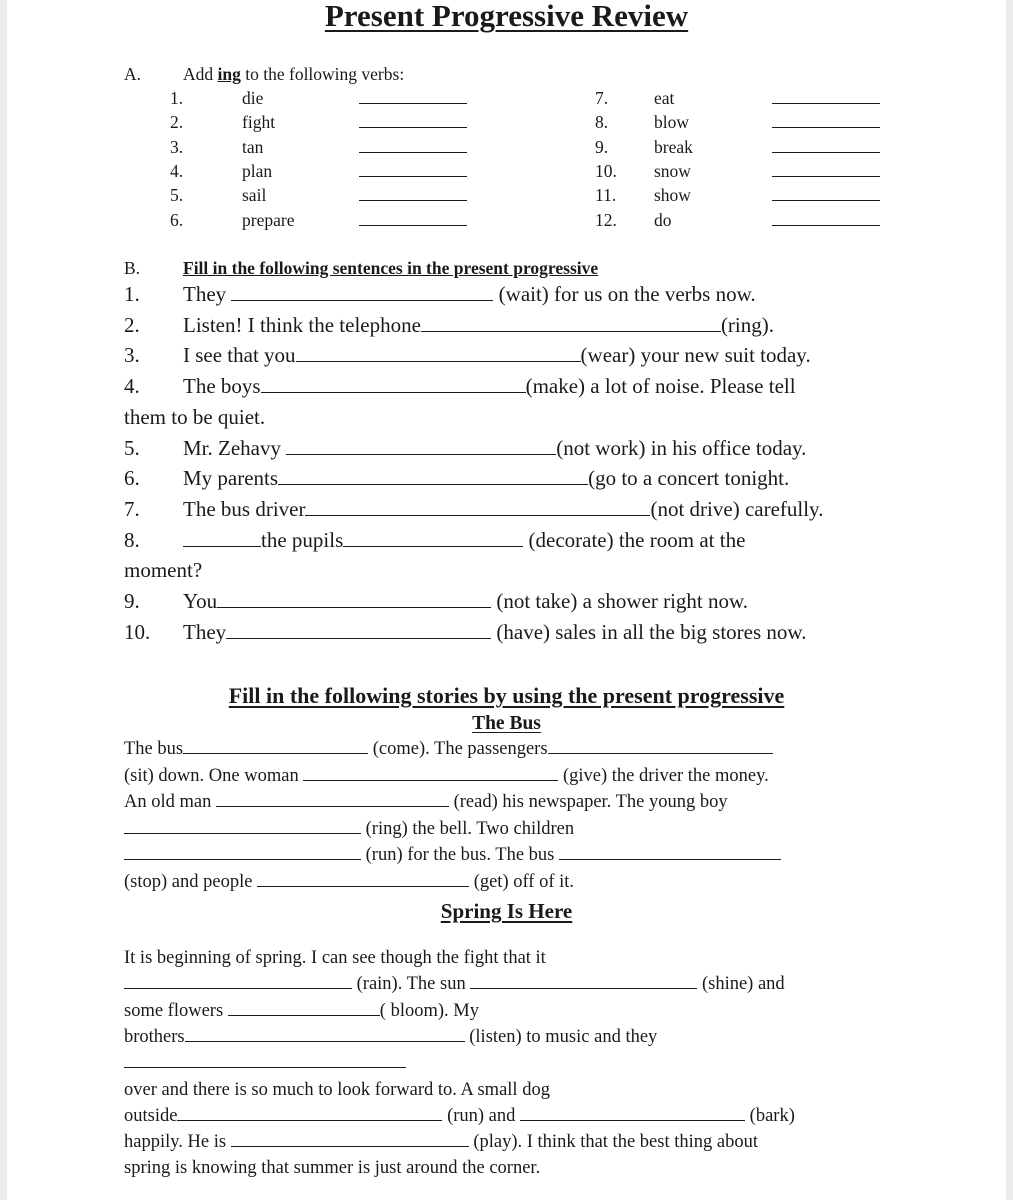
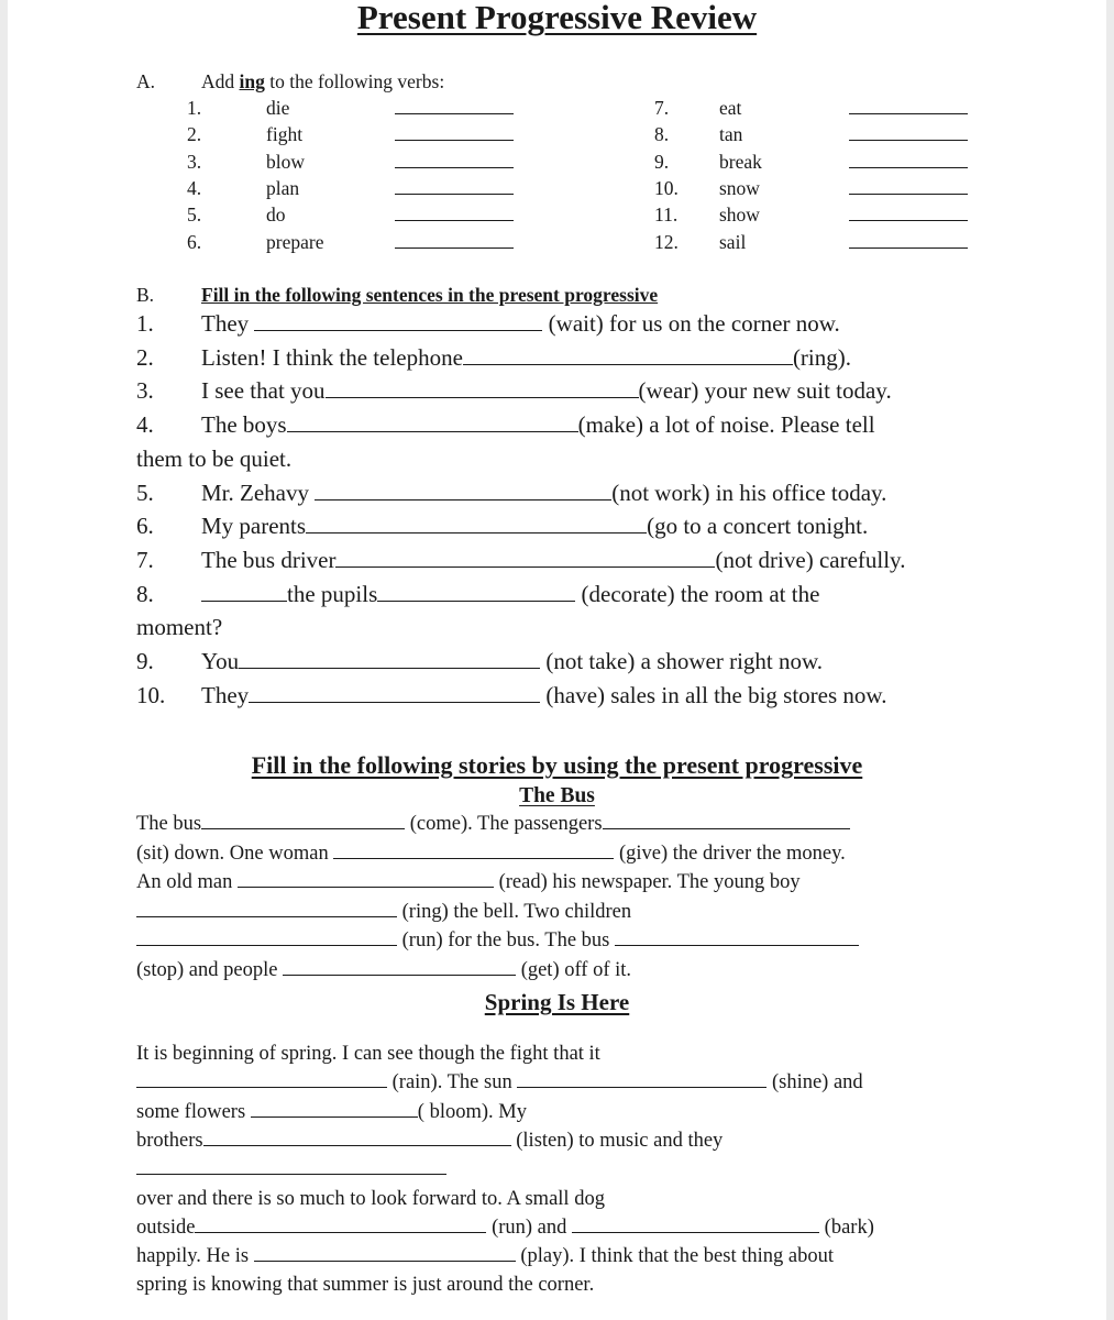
  Present Progressive Review
  A.
  Add ing to the following verbs:
  1.
  die
  2.
  fight
  3.
- tan
+ blow
  4.
  plan
  5.
- sail
+ do
  6.
  prepare
  7.
  eat
  8.
- blow
+ tan
  9.
  break
  10.
  snow
  11.
  show
  12.
- do
+ sail
  B.
  Fill in the following sentences in the present progressive
  1.
- They (wait) for us on the verbs now.
+ They (wait) for us on the corner now.
  2.
  Listen! I think the telephone (ring).
  3.
  I see that you (wear) your new suit today.
  4.
  The boys (make) a lot of noise. Please tell
  them to be quiet.
  5.
  Mr. Zehavy (not work) in his office today.
  6.
  My parents (go to a concert tonight.
  7.
  The bus driver (not drive) carefully.
  8.
  the pupils (decorate) the room at the
  moment?
  9.
  You (not take) a shower right now.
  10.
  They (have) sales in all the big stores now.
  Fill in the following stories by using the present progressive
  The Bus
  The bus (come). The passengers
  (sit) down. One woman (give) the driver the money.
  An old man (read) his newspaper. The young boy
  (ring) the bell. Two children
  (run) for the bus. The bus
  (stop) and people (get) off of it.
  Spring Is Here
  It is beginning of spring. I can see though the fight that it
  (rain). The sun (shine) and
  some flowers ( bloom). My
  brothers (listen) to music and they
  over and there is so much to look forward to. A small dog
  outside (run) and (bark)
  happily. He is (play). I think that the best thing about
  spring is knowing that summer is just around the corner.
